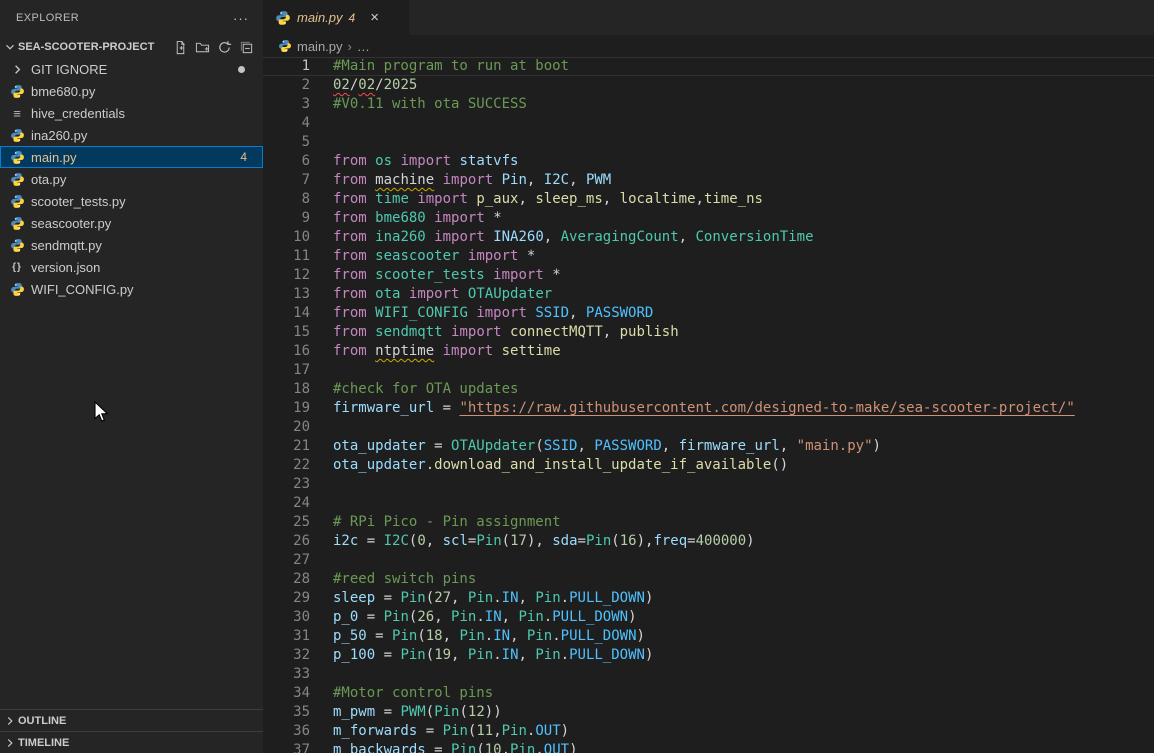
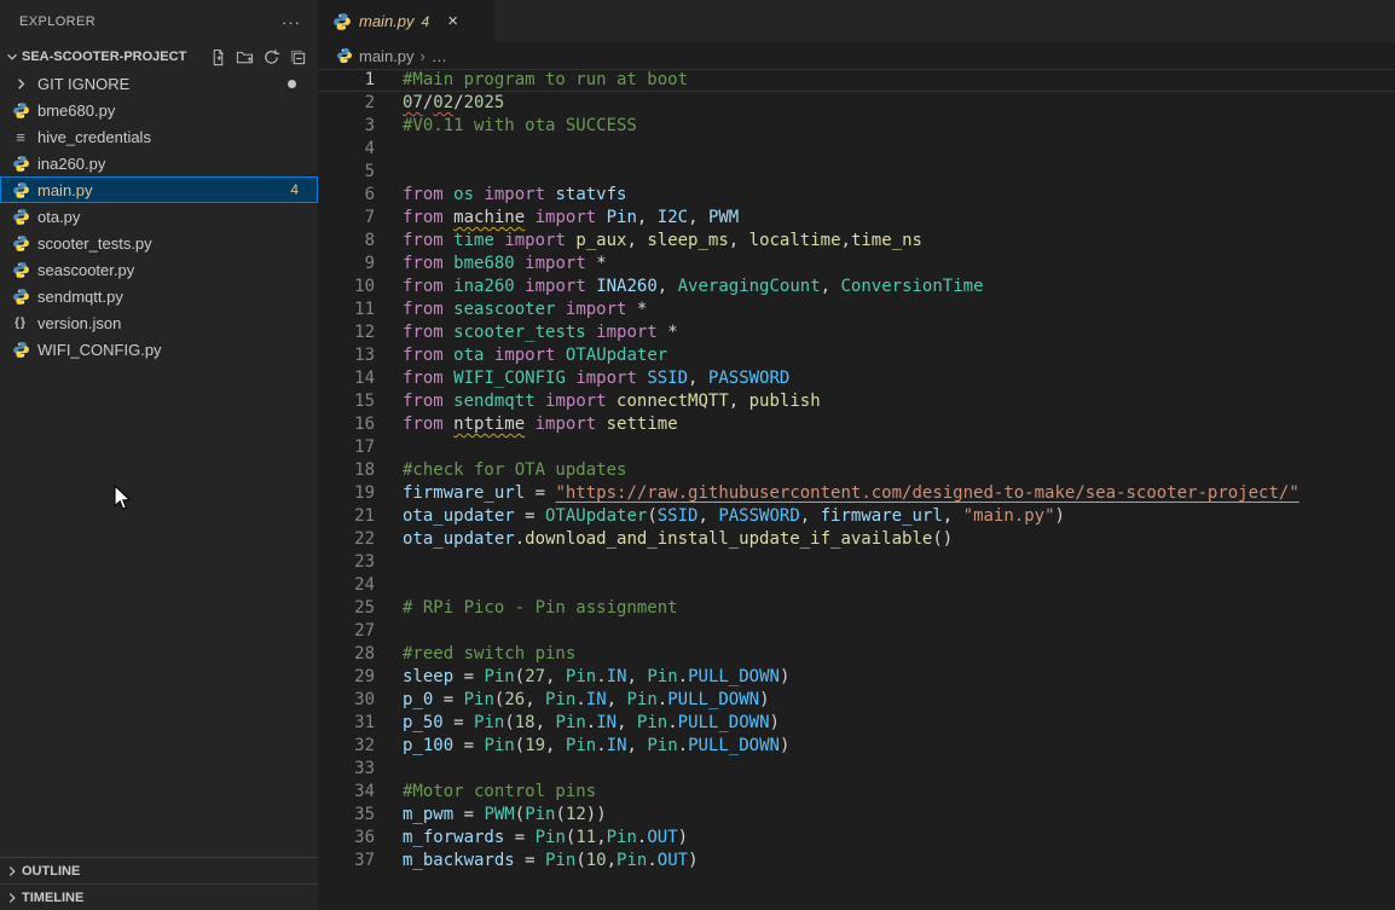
  EXPLORER
  ···
  SEA-SCOOTER-PROJECT
  GIT IGNORE
  bme680.py
  ≡
  hive_credentials
  ina260.py
  main.py
  4
  ota.py
  scooter_tests.py
  seascooter.py
  sendmqtt.py
  {}
  version.json
  WIFI_CONFIG.py
  OUTLINE
  TIMELINE
  main.py
  4
  ×
  main.py
  ›
  …
  1
  #Main program to run at boot
  2
- 02/02/2025
+ 07/02/2025
  3
  #V0.11 with ota SUCCESS
  4
  5
  6
  from os import statvfs
  7
  from machine import Pin, I2C, PWM
  8
  from time import p_aux, sleep_ms, localtime,time_ns
  9
  from bme680 import *
  10
  from ina260 import INA260, AveragingCount, ConversionTime
  11
  from seascooter import *
  12
  from scooter_tests import *
  13
  from ota import OTAUpdater
  14
  from WIFI_CONFIG import SSID, PASSWORD
  15
  from sendmqtt import connectMQTT, publish
  16
  from ntptime import settime
  17
  18
  #check for OTA updates
  19
  firmware_url = "https://raw.githubusercontent.com/designed-to-make/sea-scooter-project/"
- 20
  21
  ota_updater = OTAUpdater(SSID, PASSWORD, firmware_url, "main.py")
  22
  ota_updater.download_and_install_update_if_available()
  23
  24
  25
  # RPi Pico - Pin assignment
- 26
- i2c = I2C(0, scl=Pin(17), sda=Pin(16),freq=400000)
  27
  28
  #reed switch pins
  29
  sleep = Pin(27, Pin.IN, Pin.PULL_DOWN)
  30
  p_0 = Pin(26, Pin.IN, Pin.PULL_DOWN)
  31
  p_50 = Pin(18, Pin.IN, Pin.PULL_DOWN)
  32
  p_100 = Pin(19, Pin.IN, Pin.PULL_DOWN)
  33
  34
  #Motor control pins
  35
  m_pwm = PWM(Pin(12))
  36
  m_forwards = Pin(11,Pin.OUT)
  37
  m_backwards = Pin(10,Pin.OUT)
